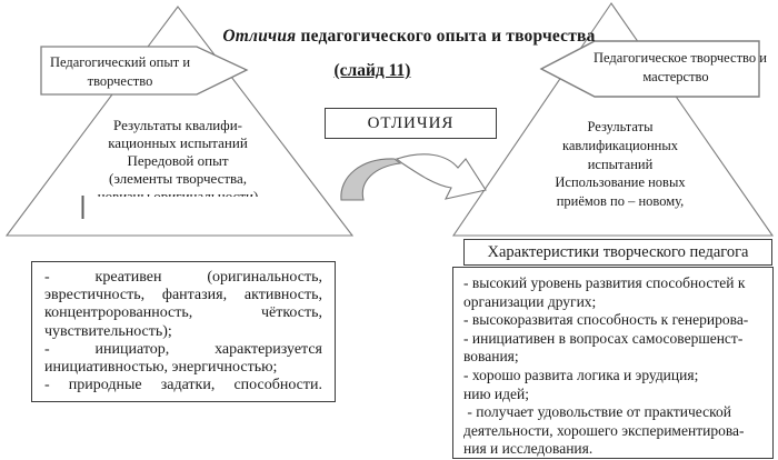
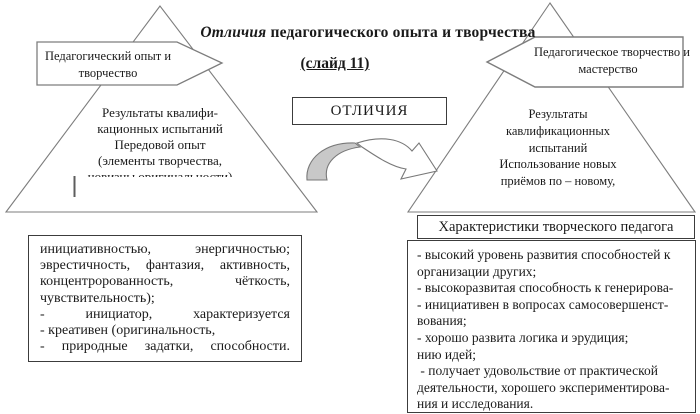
  Отличия педагогического опыта и творчества
  (слайд 11)
  Педагогический опыт и
  творчество
  Результаты квалифи-
  кационных испытаний
  Передовой опыт
  (элементы творчества,
  новизны оригинальности)
  ОТЛИЧИЯ
  Педагогическое творчество и
  мастерство
  Результаты
  кавлификационных
  испытаний
  Использование новых
  приёмов по – новому,
  Характеристики творческого педагога
- - креативен (оригинальность,
+ инициативностью, энергичностью;
  эврестичность, фантазия, активность,
  концентророванность, чёткость,
  чувствительность);
  - инициатор, характеризуется
- инициативностью, энергичностью;
+ - креативен (оригинальность,
  - природные задатки, способности.
  - высокий уровень развития способностей к
  организации других;
  - высокоразвитая способность к генерирова-
  - инициативен в вопросах самосовершенст-
  вования;
  - хорошо развита логика и эрудиция;
  нию идей;
  - получает удовольствие от практической
  деятельности, хорошего экспериментирова-
  ния и исследования.
